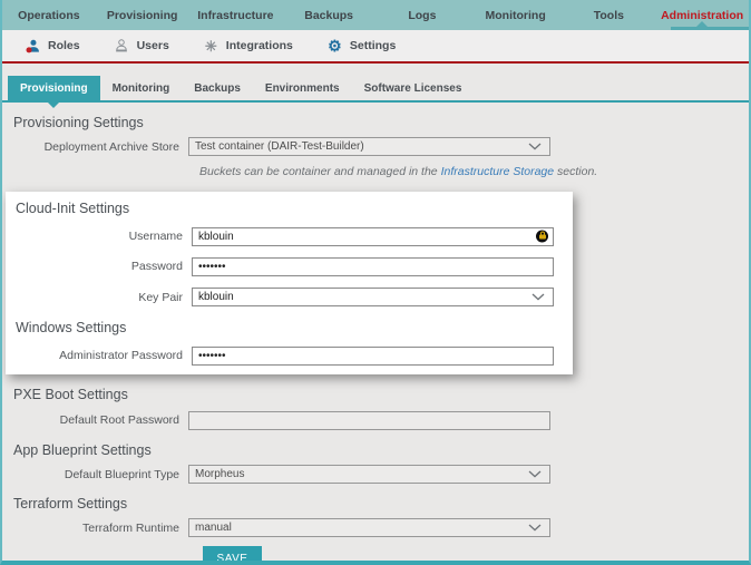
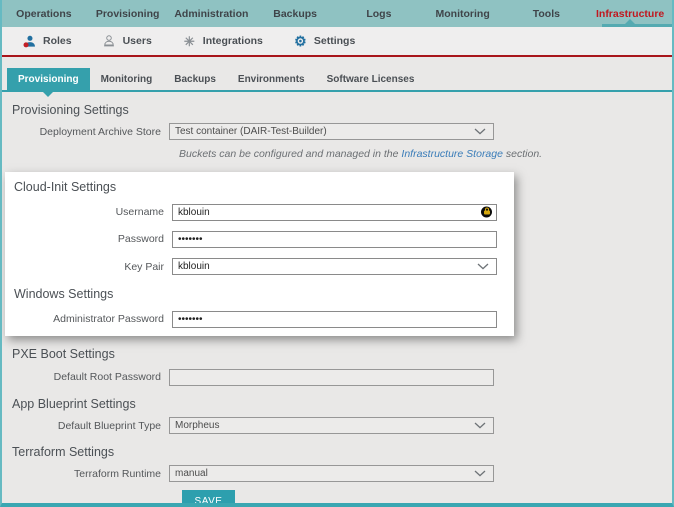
  Operations
  Provisioning
- Infrastructure
+ Administration
  Backups
  Logs
  Monitoring
  Tools
- Administration
+ Infrastructure
  Roles
  Users
  ✳
  Integrations
  ⚙
  Settings
  Provisioning
  Monitoring
  Backups
  Environments
  Software Licenses
  Provisioning Settings
  Deployment Archive Store
  Test container (DAIR-Test-Builder)
- Buckets can be container and managed in the Infrastructure Storage section.
+ Buckets can be configured and managed in the Infrastructure Storage section.
  Cloud-Init Settings
  Username
  kblouin
  Password
  •••••••
  Key Pair
  kblouin
  Windows Settings
  Administrator Password
  •••••••
  PXE Boot Settings
  Default Root Password
  App Blueprint Settings
  Default Blueprint Type
  Morpheus
  Terraform Settings
  Terraform Runtime
  manual
  SAVE
